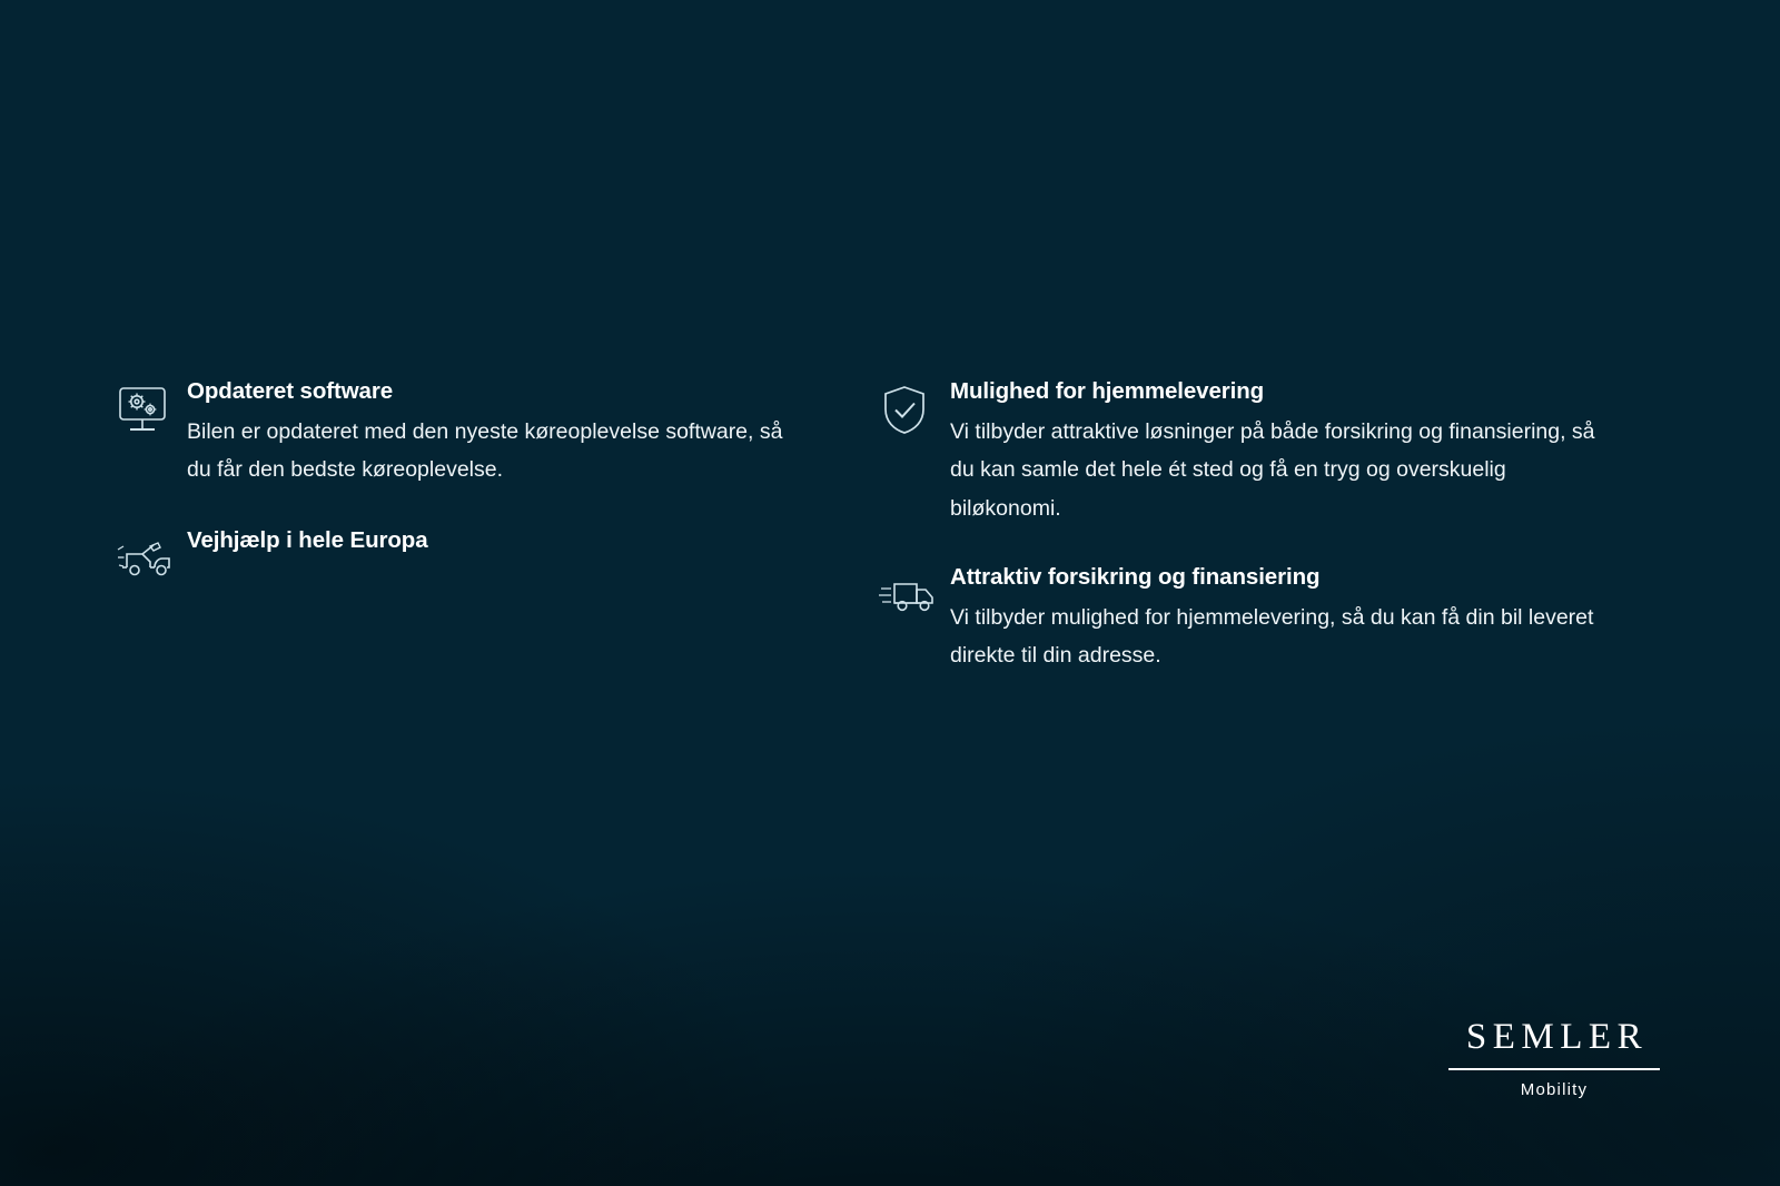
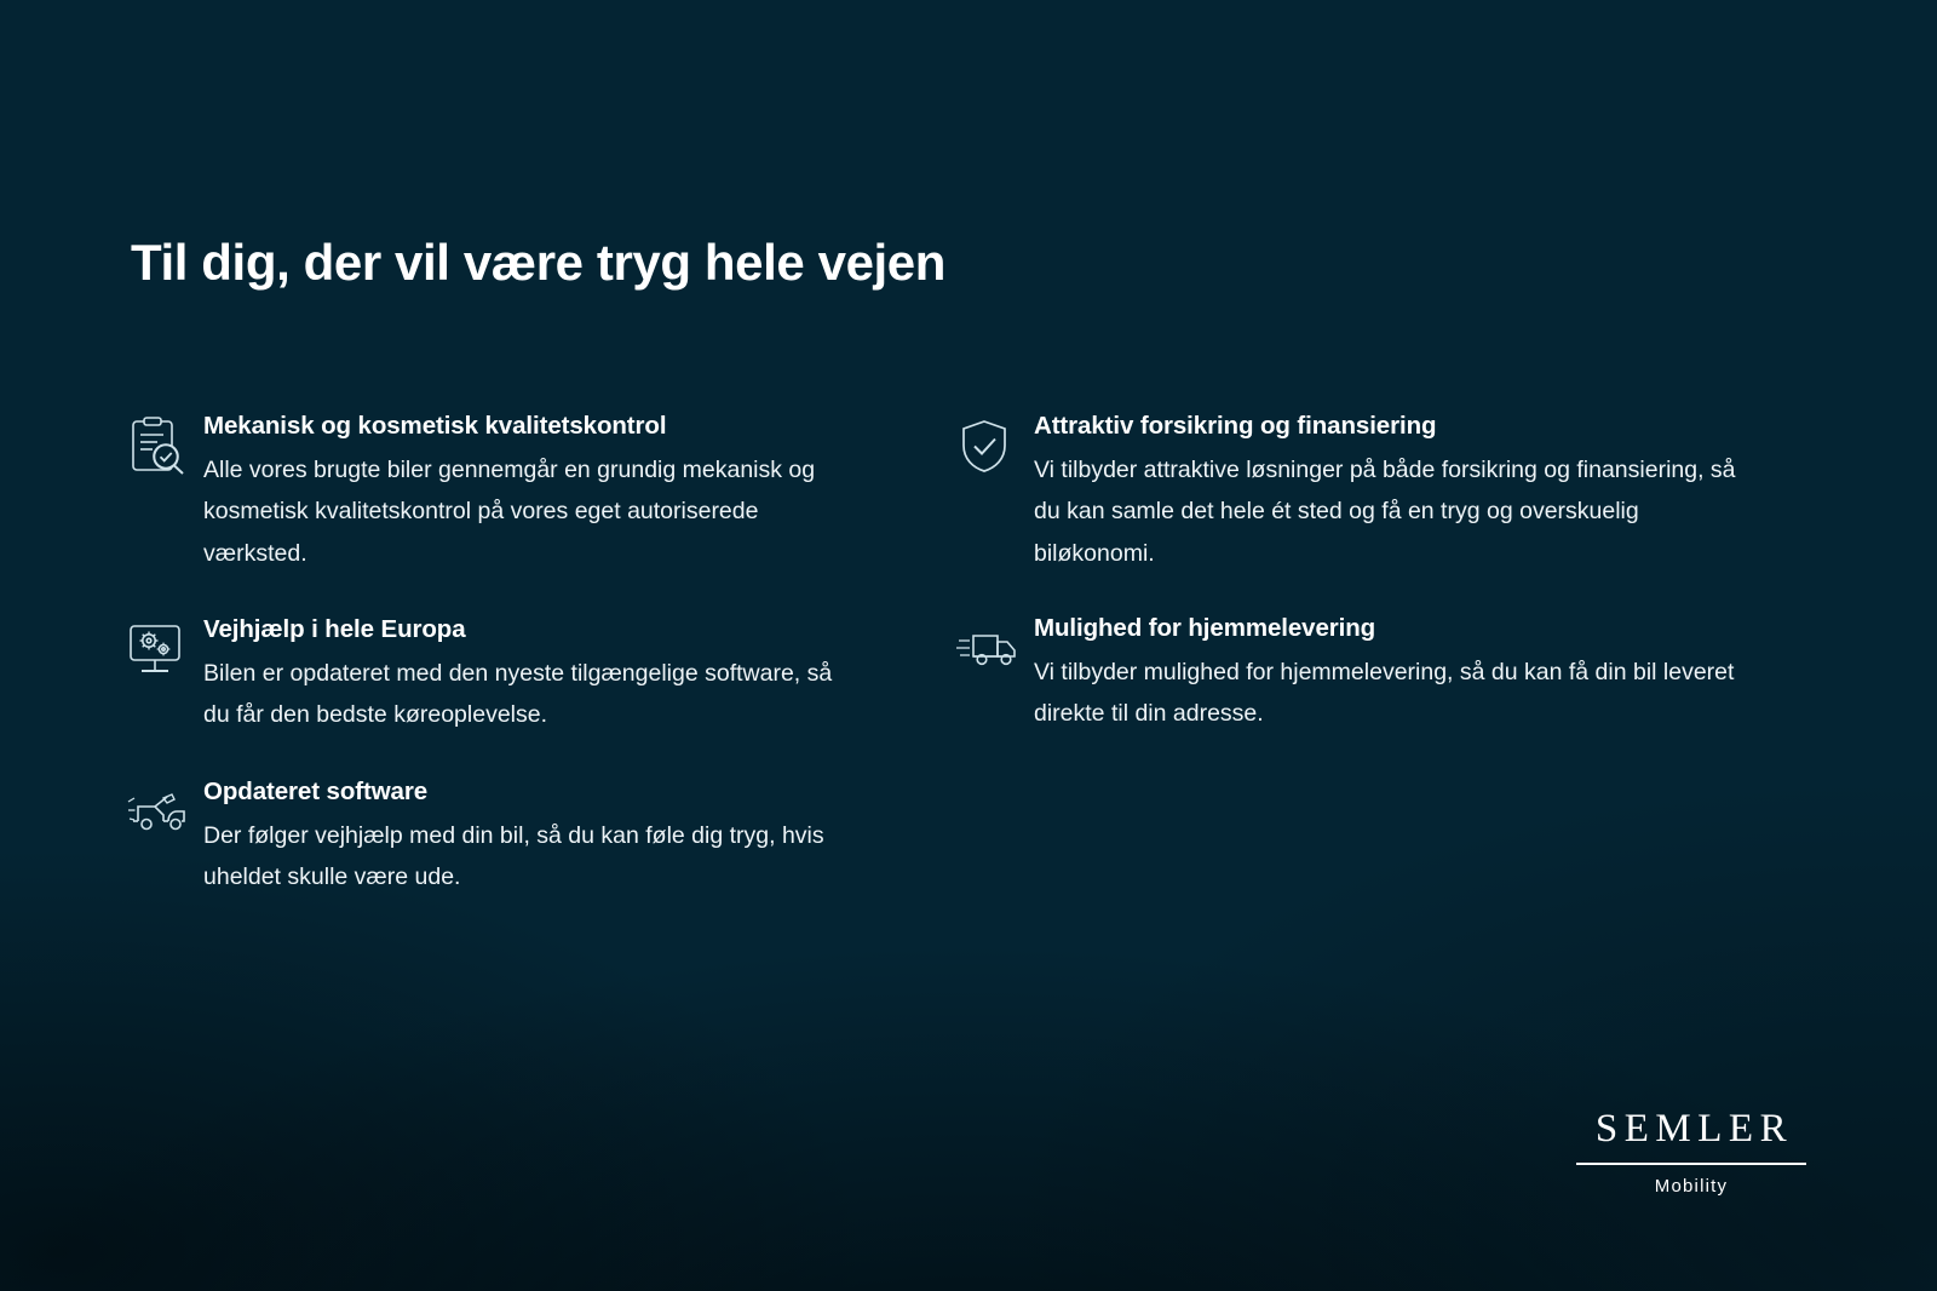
+ Til dig, der vil være tryg hele vejen
+ Mekanisk og kosmetisk kvalitetskontrol
+ Alle vores brugte biler gennemgår en grundig mekanisk og kosmetisk kvalitetskontrol på vores eget autoriserede værksted.
- Opdateret software
+ Vejhjælp i hele Europa
- Bilen er opdateret med den nyeste køreoplevelse software, så du får den bedste køreoplevelse.
+ Bilen er opdateret med den nyeste tilgængelige software, så du får den bedste køreoplevelse.
- Vejhjælp i hele Europa
+ Opdateret software
+ Der følger vejhjælp med din bil, så du kan føle dig tryg, hvis uheldet skulle være ude.
- Mulighed for hjemmelevering
+ Attraktiv forsikring og finansiering
  Vi tilbyder attraktive løsninger på både forsikring og finansiering, så du kan samle det hele ét sted og få en tryg og overskuelig biløkonomi.
- Attraktiv forsikring og finansiering
+ Mulighed for hjemmelevering
  Vi tilbyder mulighed for hjemmelevering, så du kan få din bil leveret direkte til din adresse.
  SEMLER
  Mobility
